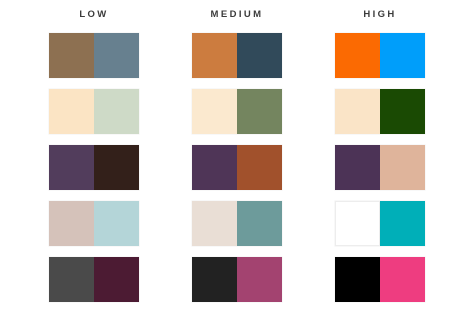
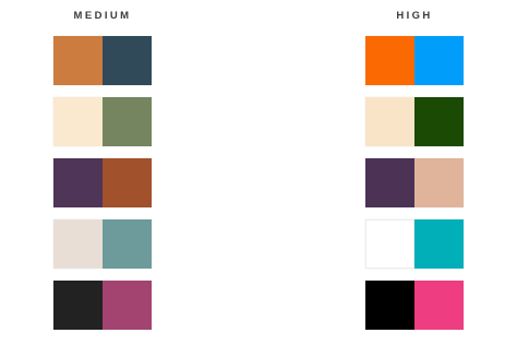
- LOW
  MEDIUM
  HIGH
